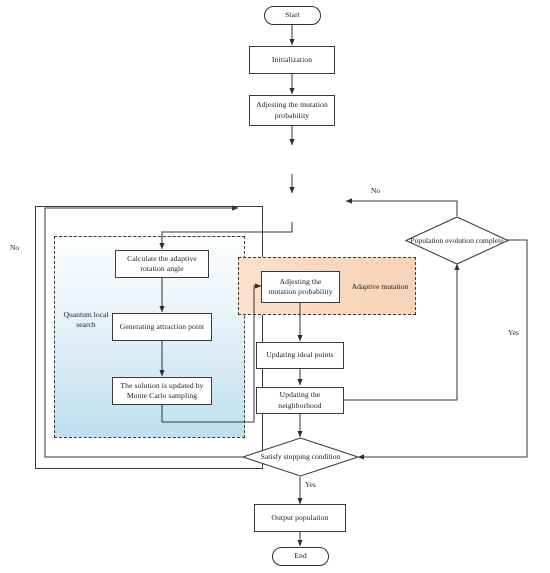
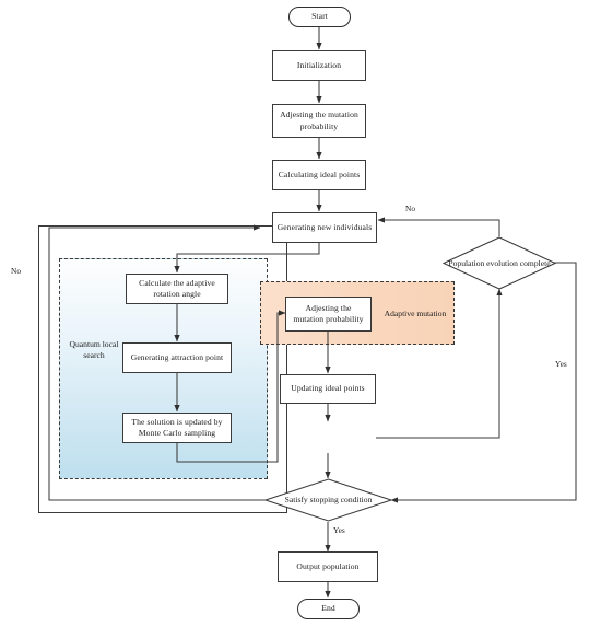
  Quantum local
  search
  Adaptive mutation
  Start
  Initialization
  Adjesting the mutation probability
+ Calculating ideal points
+ Generating new individuals
  Calculate the adaptive rotation angle
  Generating attraction point
  The solution is updated by Monte Carlo sampling
  Adjesting the mutation probability
  Updating ideal points
- Updating the neighborhood
  Population evolution complete
  Satisfy stopping condition
  Output population
  End
  No
  Yes
  No
  Yes
